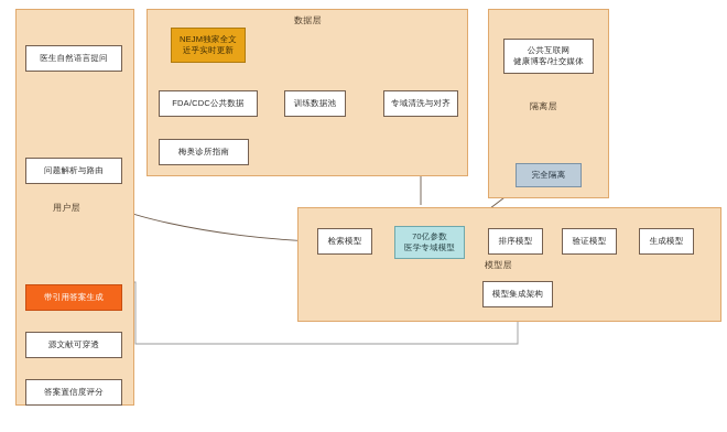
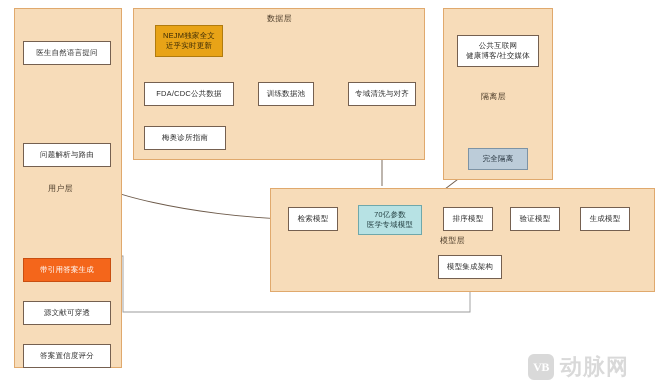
  用户层
  数据层
  隔离层
  模型层
  医生自然语言提问
  问题解析与路由
  带引用答案生成
  源文献可穿透
  答案置信度评分
  NEJM独家全文
  近乎实时更新
  FDA/CDC公共数据
  梅奥诊所指南
  训练数据池
  专域清洗与对齐
  公共互联网
  健康博客/社交媒体
  完全隔离
  检索模型
  70亿参数
  医学专域模型
  排序模型
  验证模型
  生成模型
  模型集成架构
+ VB
+ 动脉网
